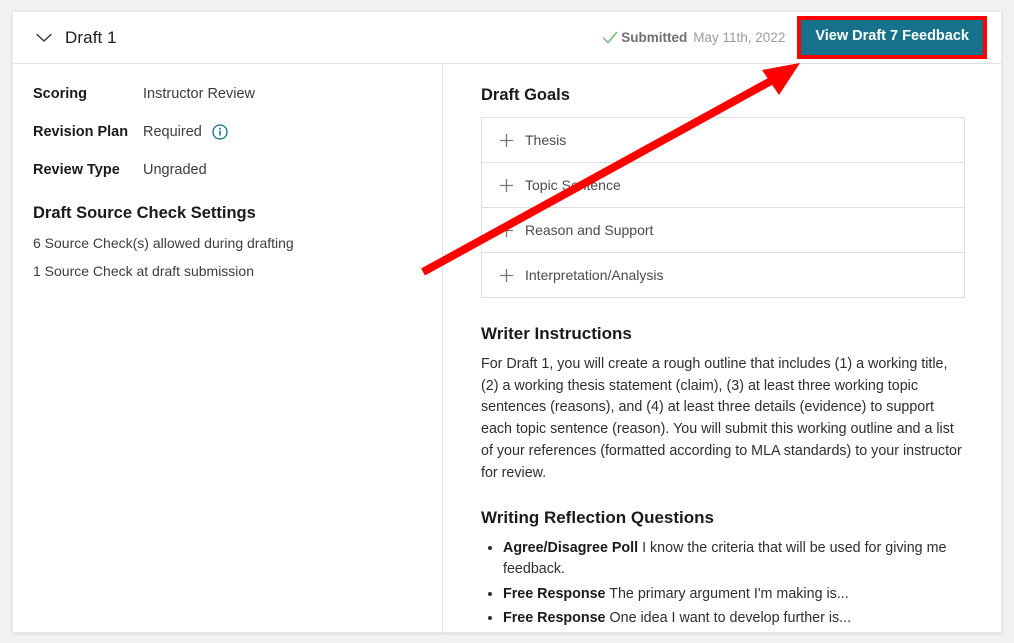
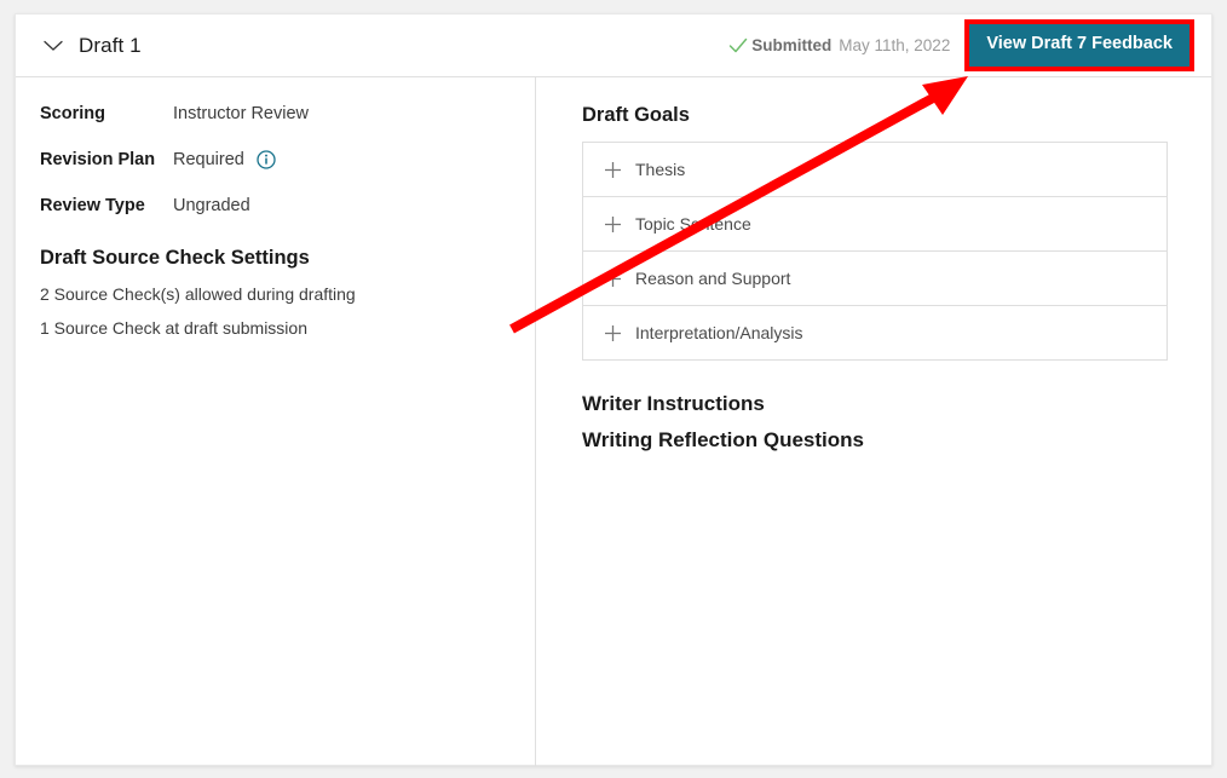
  Draft 1
  Submitted
  May 11th, 2022
  View Draft 7 Feedback
  Scoring
  Instructor Review
  Revision Plan
  Required
  Review Type
  Ungraded
  Draft Source Check Settings
- 6 Source Check(s) allowed during drafting
+ 2 Source Check(s) allowed during drafting
  1 Source Check at draft submission
  Draft Goals
  Thesis
  Topic Sence
  Reason and Support
  Interpretation/Analysis
  Writer Instructions
- For Draft 1, you will create a rough outline that includes (1) a working title, (2) a working thesis statement (claim), (3) at least three working topic sentences (reasons), and (4) at least three details (evidence) to support each topic sentence (reason). You will submit this working outline and a list of your references (formatted according to MLA standards) to your instructor for review.
  Writing Reflection Questions
- Agree/Disagree Poll I know the criteria that will be used for giving me feedback.
- Free Response The primary argument I'm making is...
- Free Response One idea I want to develop further is...
